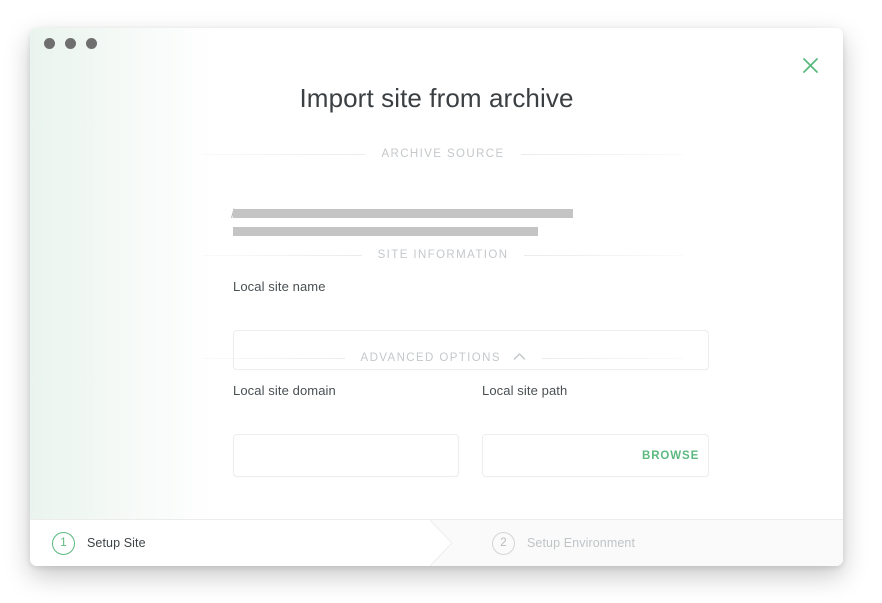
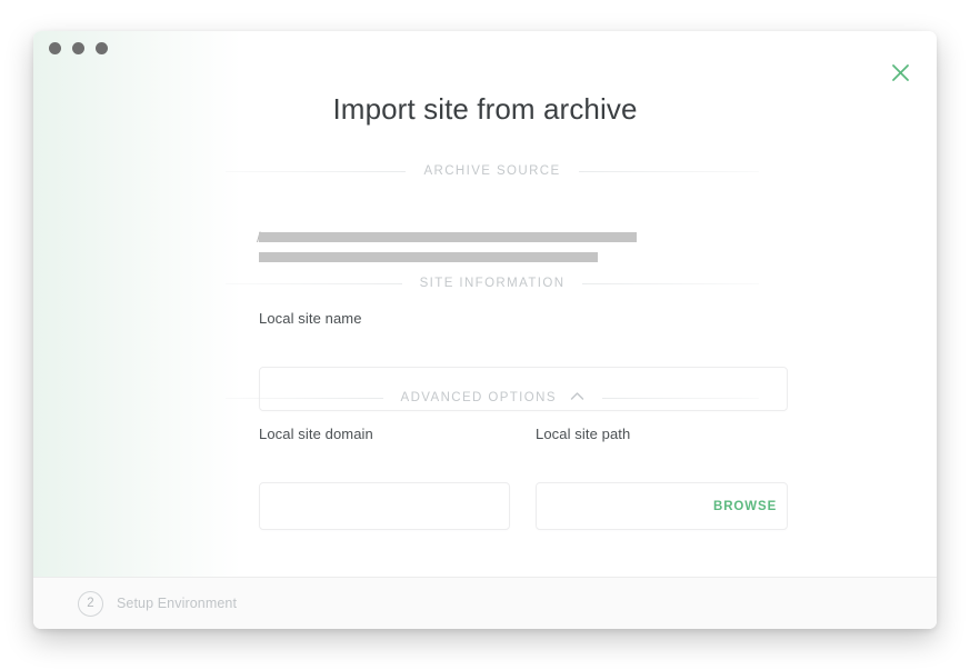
  Import site from archive
  ARCHIVE SOURCE
  SITE INFORMATION
  Local site name
  ADVANCED OPTIONS
  Local site domain
  Local site path
  BROWSE
- 1
- Setup Site
  2
  Setup Environment
